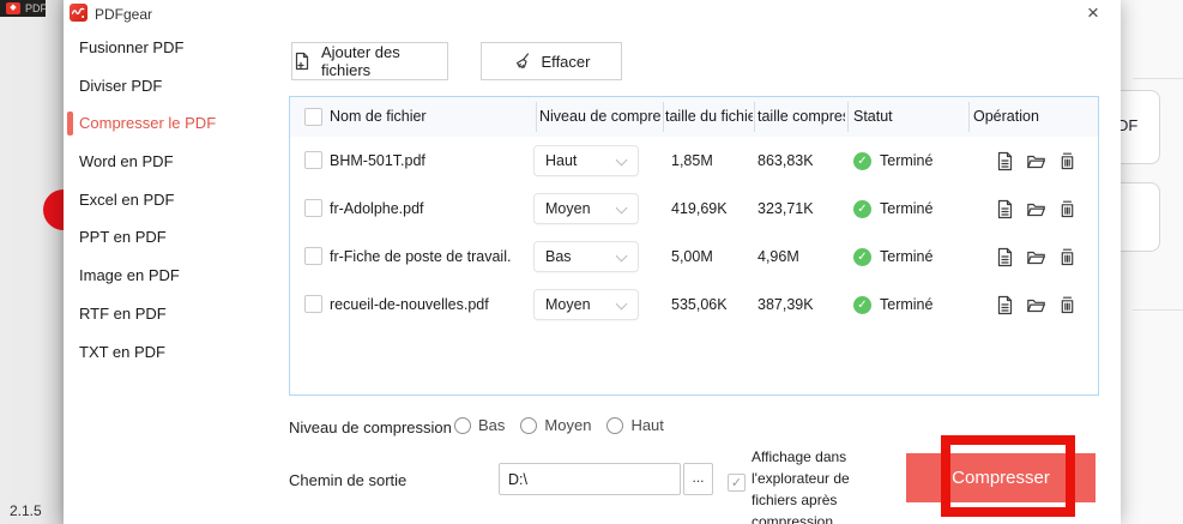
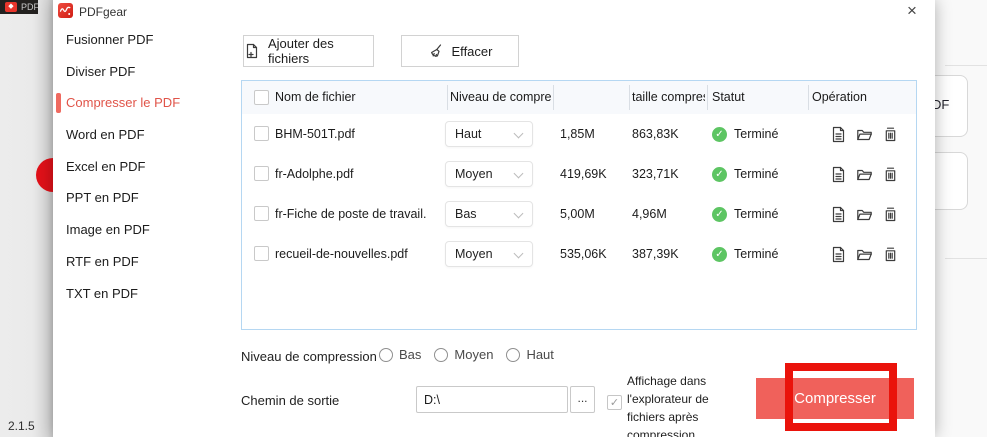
  PDF
  2.1.5
  DF
  PDFgear
  ×
  Fusionner PDF
  Diviser PDF
  Compresser le PDF
  Word en PDF
  Excel en PDF
  PPT en PDF
  Image en PDF
  RTF en PDF
  TXT en PDF
  Ajouter des fichiers
  Effacer
  Nom de fichier
  Niveau de compre
- taille du fichie
  taille compre
  Statut
  Opération
  BHM-501T.pdf
  Haut
  1,85M
  863,83K
  ✓
  Terminé
  fr-Adolphe.pdf
  Moyen
  419,69K
  323,71K
  ✓
  Terminé
  fr-Fiche de poste de travail.
  Bas
  5,00M
  4,96M
  ✓
  Terminé
  recueil-de-nouvelles.pdf
  Moyen
  535,06K
  387,39K
  ✓
  Terminé
  Niveau de compression
  Bas
  Moyen
  Haut
  Chemin de sortie
  D:\
  ...
  ✓
  Affichage dans l'explorateur de fichiers après compression
  Compresser
